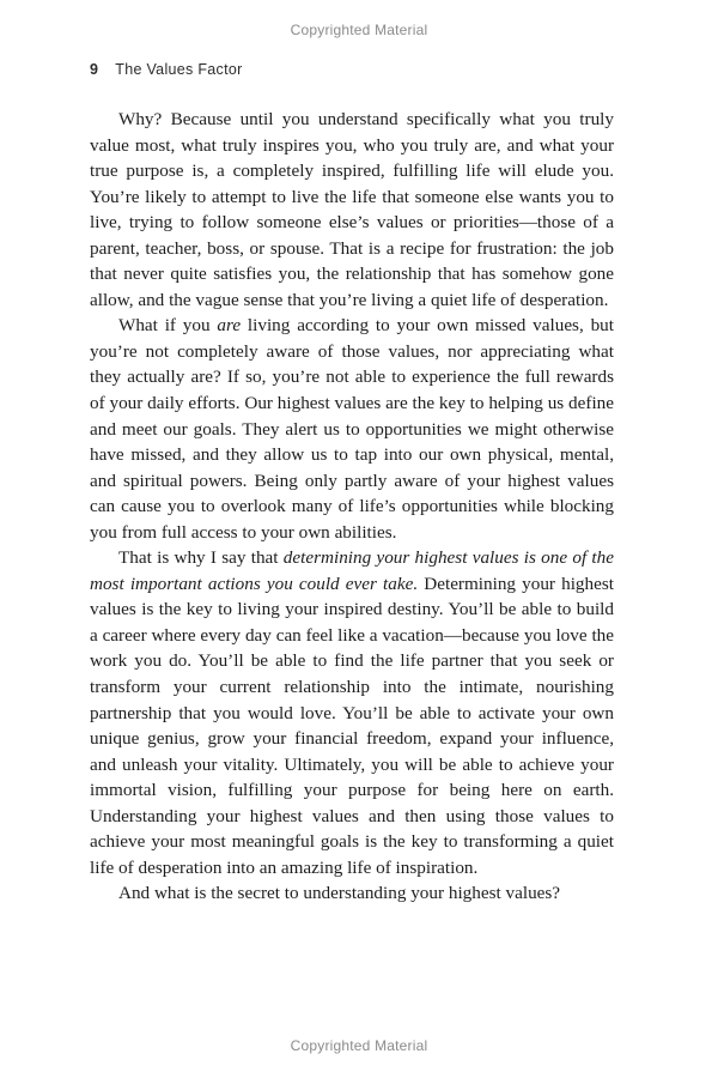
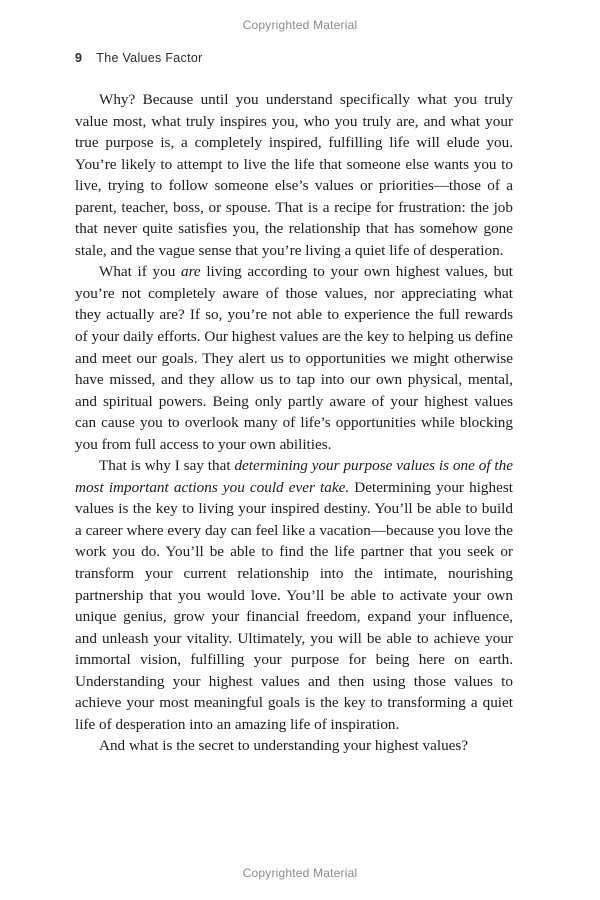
  Copyrighted Material
  9
  The Values Factor
- Why? Because until you understand specifically what you truly value most, what truly inspires you, who you truly are, and what your true purpose is, a completely inspired, fulfilling life will elude you. You’re likely to attempt to live the life that someone else wants you to live, trying to follow someone else’s values or priorities—those of a parent, teacher, boss, or spouse. That is a recipe for frustration: the job that never quite satisfies you, the relationship that has somehow gone allow, and the vague sense that you’re living a quiet life of desperation.
+ Why? Because until you understand specifically what you truly value most, what truly inspires you, who you truly are, and what your true purpose is, a completely inspired, fulfilling life will elude you. You’re likely to attempt to live the life that someone else wants you to live, trying to follow someone else’s values or priorities—those of a parent, teacher, boss, or spouse. That is a recipe for frustration: the job that never quite satisfies you, the relationship that has somehow gone stale, and the vague sense that you’re living a quiet life of desperation.
- What if you are living according to your own missed values, but you’re not completely aware of those values, nor appreciating what they actually are? If so, you’re not able to experience the full rewards of your daily efforts. Our highest values are the key to helping us define and meet our goals. They alert us to opportunities we might otherwise have missed, and they allow us to tap into our own physical, mental, and spiritual powers. Being only partly aware of your highest values can cause you to overlook many of life’s opportunities while blocking you from full access to your own abilities.
+ What if you are living according to your own highest values, but you’re not completely aware of those values, nor appreciating what they actually are? If so, you’re not able to experience the full rewards of your daily efforts. Our highest values are the key to helping us define and meet our goals. They alert us to opportunities we might otherwise have missed, and they allow us to tap into our own physical, mental, and spiritual powers. Being only partly aware of your highest values can cause you to overlook many of life’s opportunities while blocking you from full access to your own abilities.
- That is why I say that determining your highest values is one of the most important actions you could ever take. Determining your highest values is the key to living your inspired destiny. You’ll be able to build a career where every day can feel like a vacation—because you love the work you do. You’ll be able to find the life partner that you seek or transform your current relationship into the intimate, nourishing partnership that you would love. You’ll be able to activate your own unique genius, grow your financial freedom, expand your influence, and unleash your vitality. Ultimately, you will be able to achieve your immortal vision, fulfilling your purpose for being here on earth. Understanding your highest values and then using those values to achieve your most meaningful goals is the key to transforming a quiet life of desperation into an amazing life of inspiration.
+ That is why I say that determining your purpose values is one of the most important actions you could ever take. Determining your highest values is the key to living your inspired destiny. You’ll be able to build a career where every day can feel like a vacation—because you love the work you do. You’ll be able to find the life partner that you seek or transform your current relationship into the intimate, nourishing partnership that you would love. You’ll be able to activate your own unique genius, grow your financial freedom, expand your influence, and unleash your vitality. Ultimately, you will be able to achieve your immortal vision, fulfilling your purpose for being here on earth. Understanding your highest values and then using those values to achieve your most meaningful goals is the key to transforming a quiet life of desperation into an amazing life of inspiration.
  And what is the secret to understanding your highest values?
  Copyrighted Material
